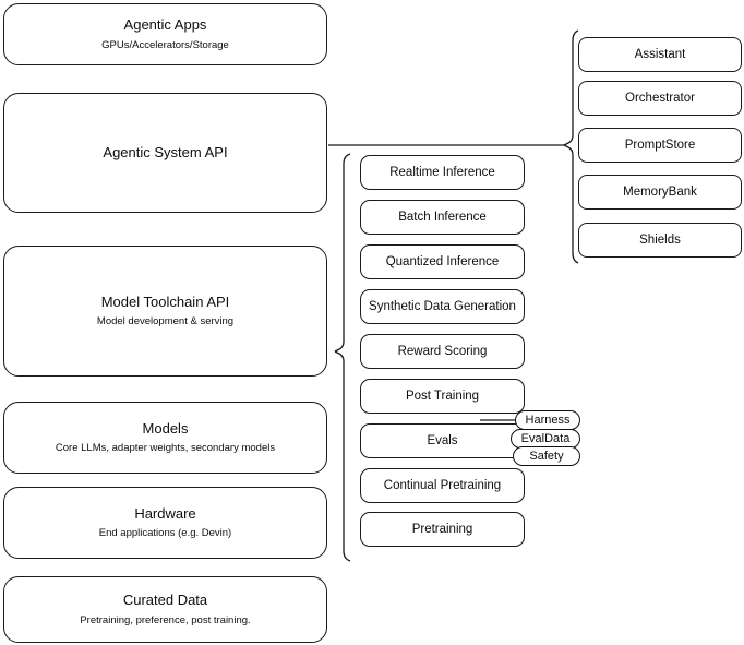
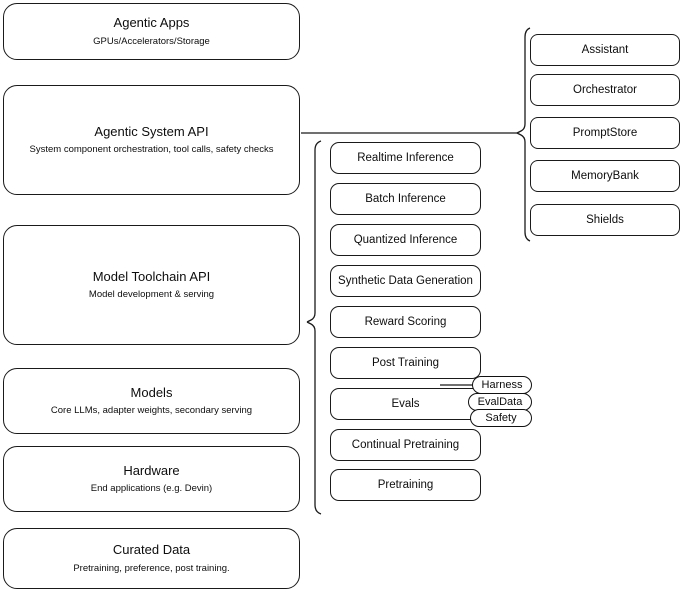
  Agentic Apps
  GPUs/Accelerators/Storage
  Agentic System API
+ System component orchestration, tool calls, safety checks
  Model Toolchain API
  Model development & serving
  Models
- Core LLMs, adapter weights, secondary models
+ Core LLMs, adapter weights, secondary serving
  Hardware
  End applications (e.g. Devin)
  Curated Data
  Pretraining, preference, post training.
  Realtime Inference
  Batch Inference
  Quantized Inference
  Synthetic Data Generation
  Reward Scoring
  Post Training
  Evals
  Continual Pretraining
  Pretraining
  Harness
  EvalData
  Safety
  Assistant
  Orchestrator
  PromptStore
  MemoryBank
  Shields
